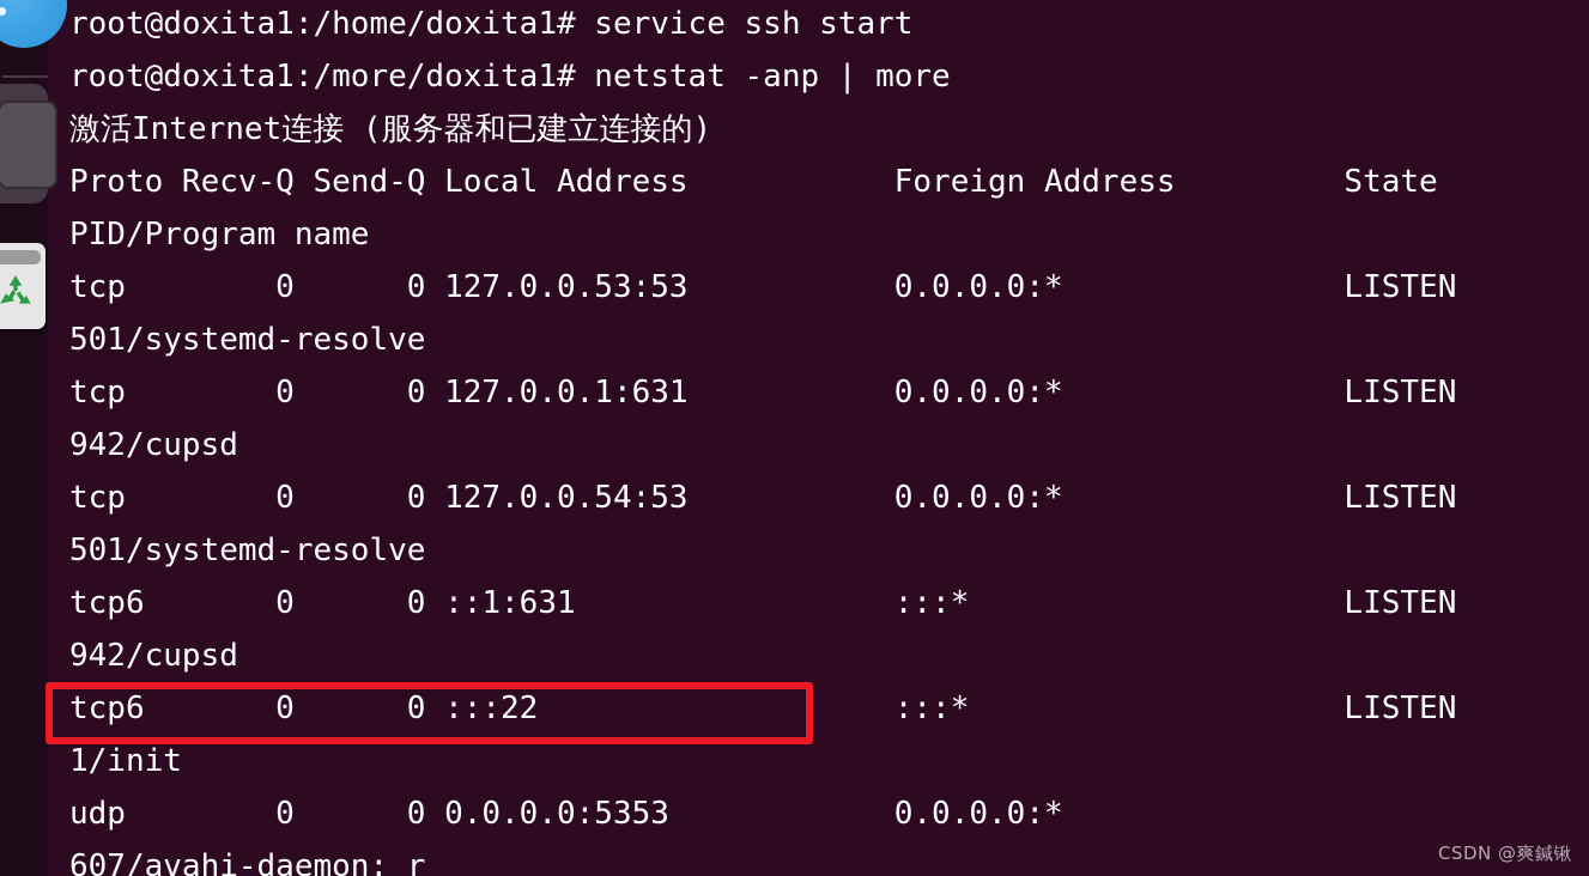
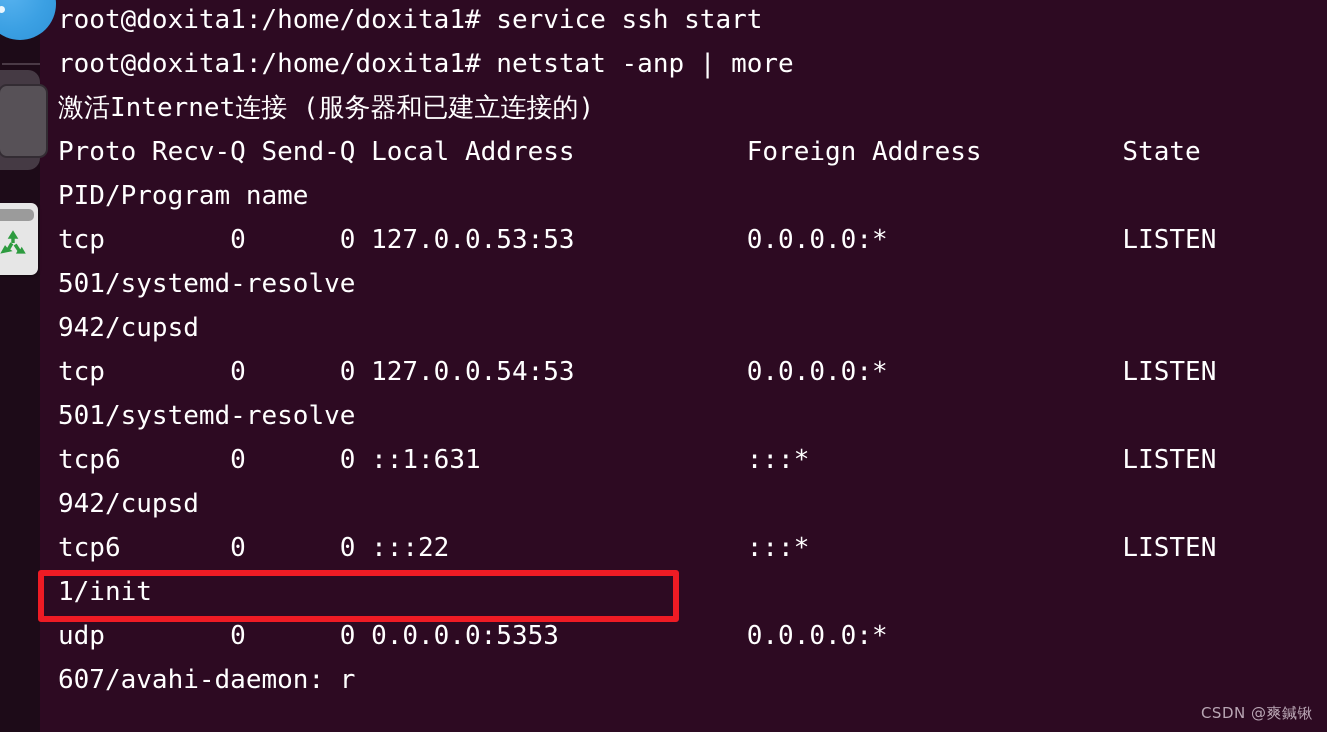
  root@doxita1:/home/doxita1# service ssh start
- root@doxita1:/more/doxita1# netstat -anp | more
+ root@doxita1:/home/doxita1# netstat -anp | more
  激活Internet连接 (服务器和已建立连接的)
  Proto Recv-Q Send-Q Local Address Foreign Address State
  PID/Program name
  tcp 0 0 127.0.0.53:53 0.0.0.0:* LISTEN
  501/systemd-resolve
- tcp 0 0 127.0.0.1:631 0.0.0.0:* LISTEN
  942/cupsd
  tcp 0 0 127.0.0.54:53 0.0.0.0:* LISTEN
  501/systemd-resolve
  tcp6 0 0 ::1:631 :::* LISTEN
  942/cupsd
  tcp6 0 0 :::22 :::* LISTEN
  1/init
  udp 0 0 0.0.0.0:5353 0.0.0.0:*
  607/avahi-daemon: r
  CSDN @爽鍼锹
